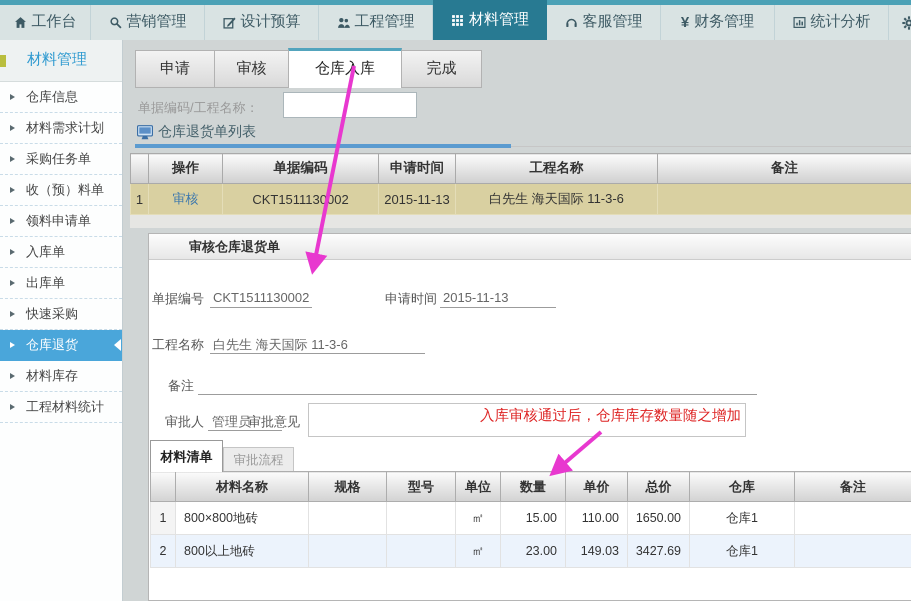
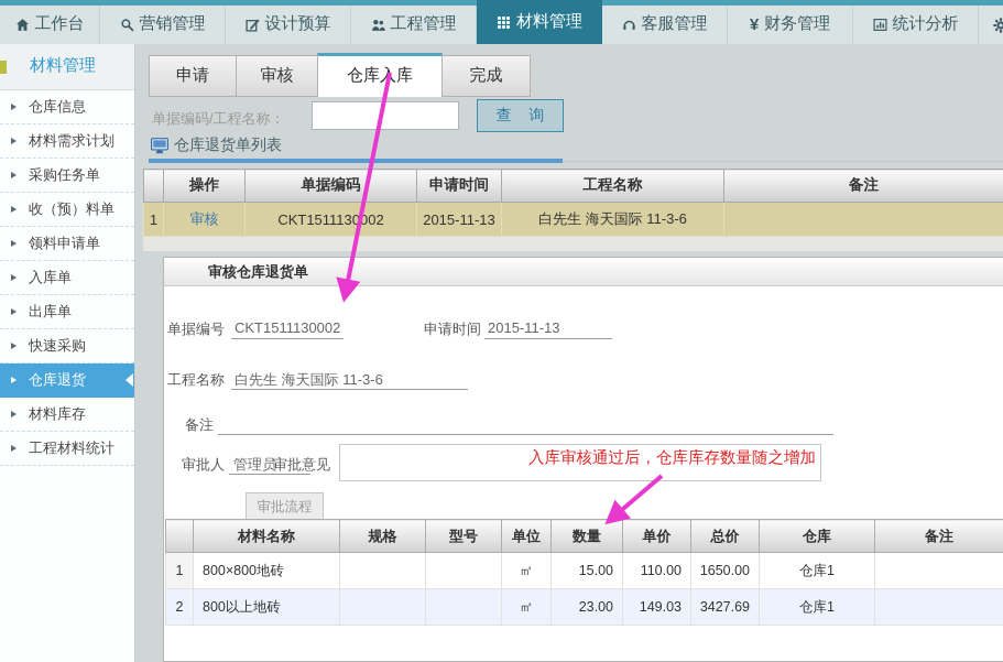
  工作台
  营销管理
  设计预算
  工程管理
  材料管理
  客服管理
  ¥
  财务管理
  统计分析
  材料管理
  仓库信息
  材料需求计划
  采购任务单
  收（预）料单
  领料申请单
  入库单
  出库单
  快速采购
  仓库退货
  材料库存
  工程材料统计
  申请
  审核
  仓库库
  完成
  单据编码/工程名称：
+ 查 询
  仓库退货单列表
  	操作	单据编码	申请时间	工程名称	备注
  1	审核	CKT1511130002	2015-11-13	白先生 海天国际 11-3-6
  审核仓库退货单
  单据编号
  CKT1511130002
  申请时间
  2015-11-13
  工程名称
  白先生 海天国际 11-3-6
  备注
  审批人
  管理员
  审批意见
- 材料清单
  审批流程
  	材料名称	规格	型号	单位	数量	单价	总价	仓库	备注
  1	800×800地砖			㎡	15.00	110.00	1650.00	仓库1
  2	800以上地砖			㎡	23.00	149.03	3427.69	仓库1
  入库审核通过后，仓库库存数量随之增加
